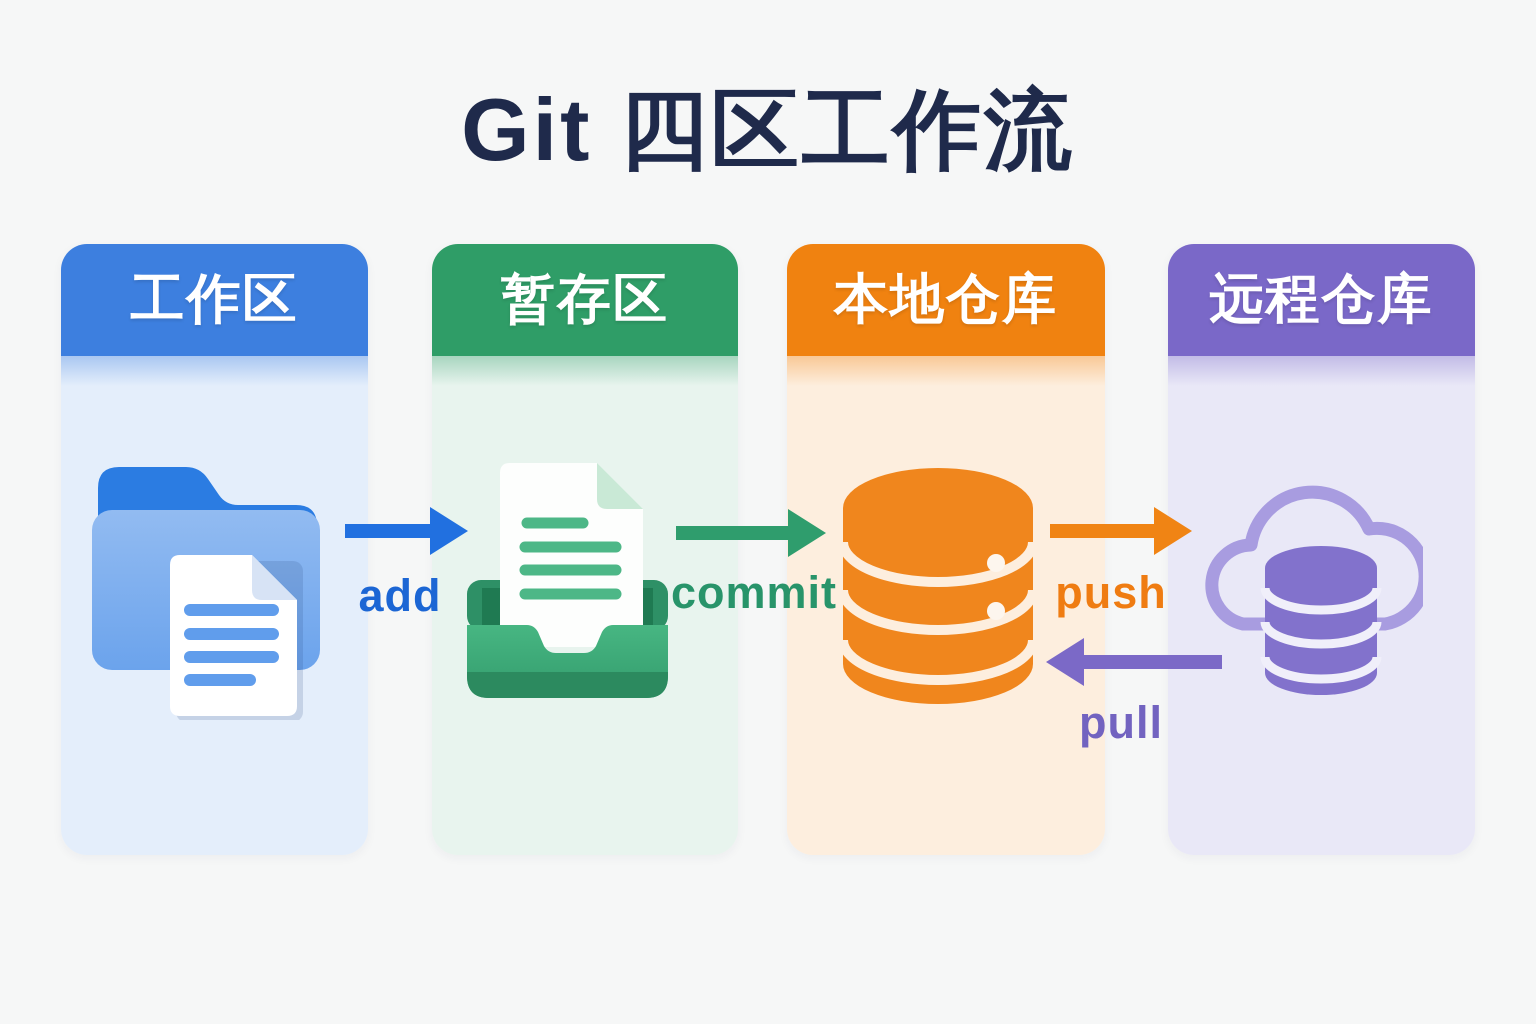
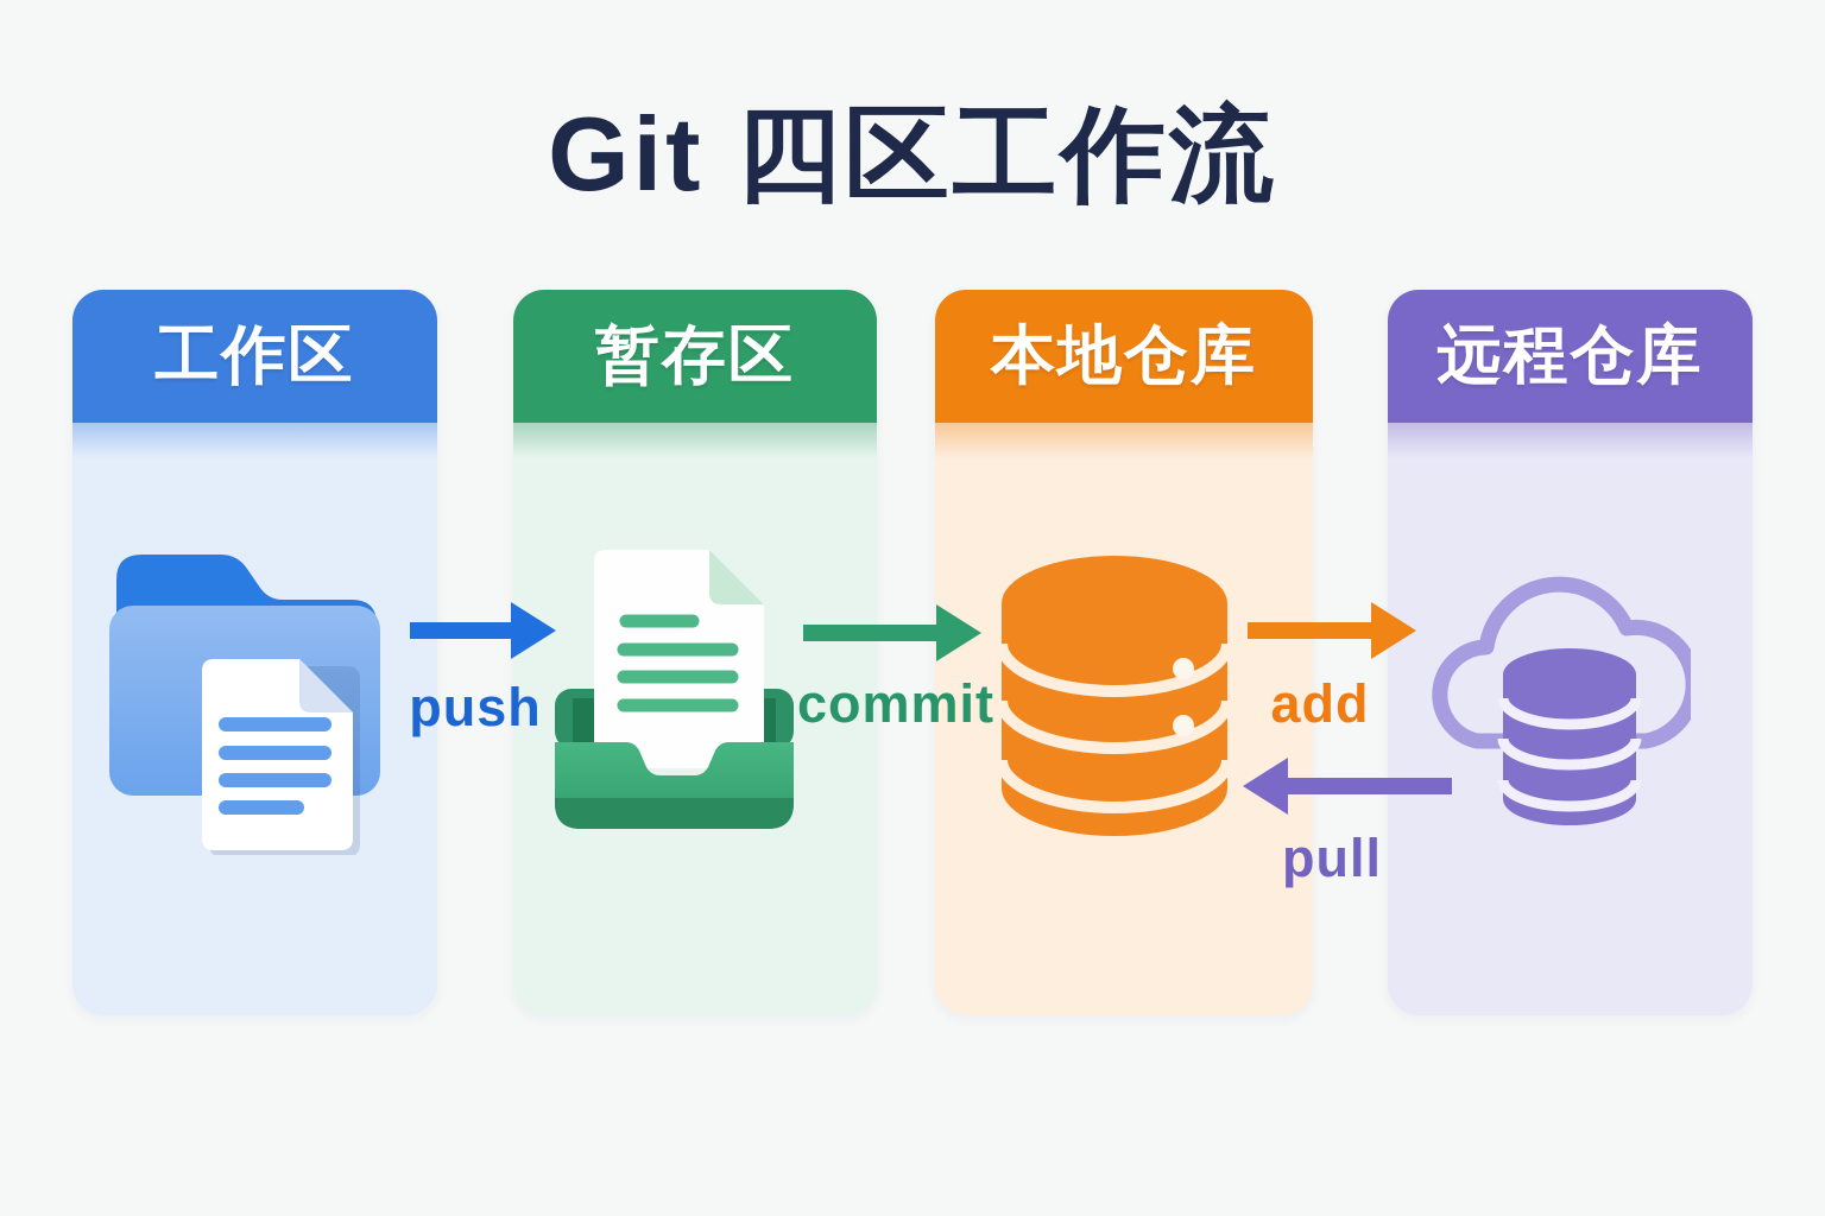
  Git 四区工作流
  工作区
  暂存区
  本地仓库
  远程仓库
- add
+ push
  commit
- push
+ add
  pull
